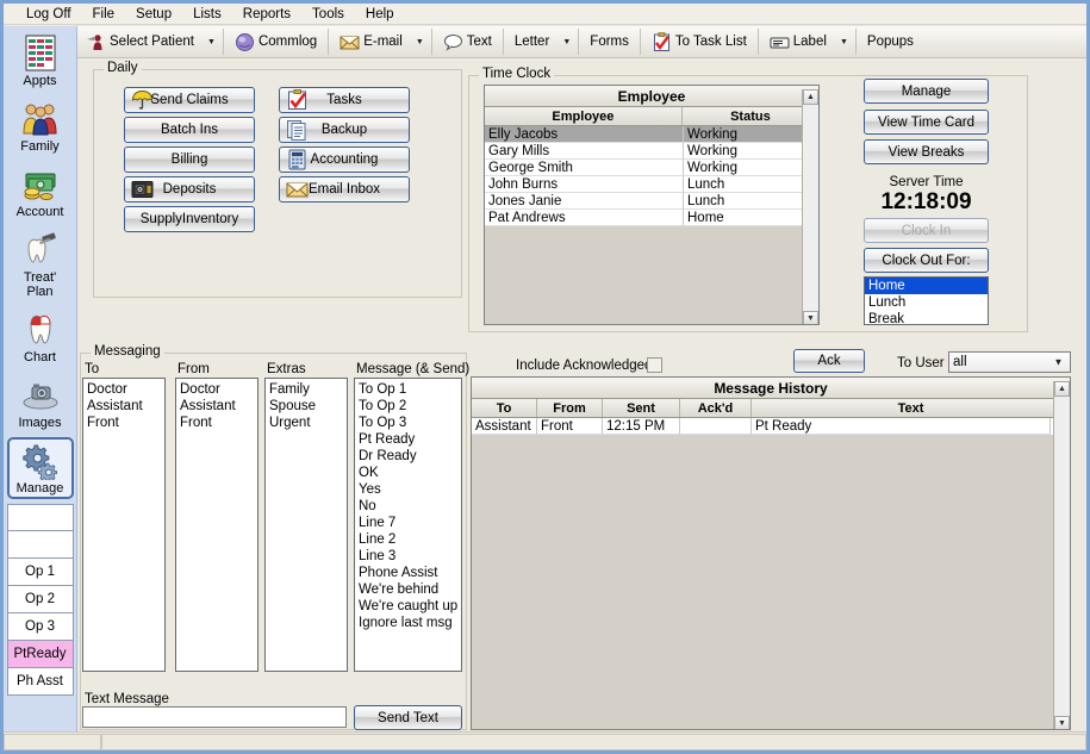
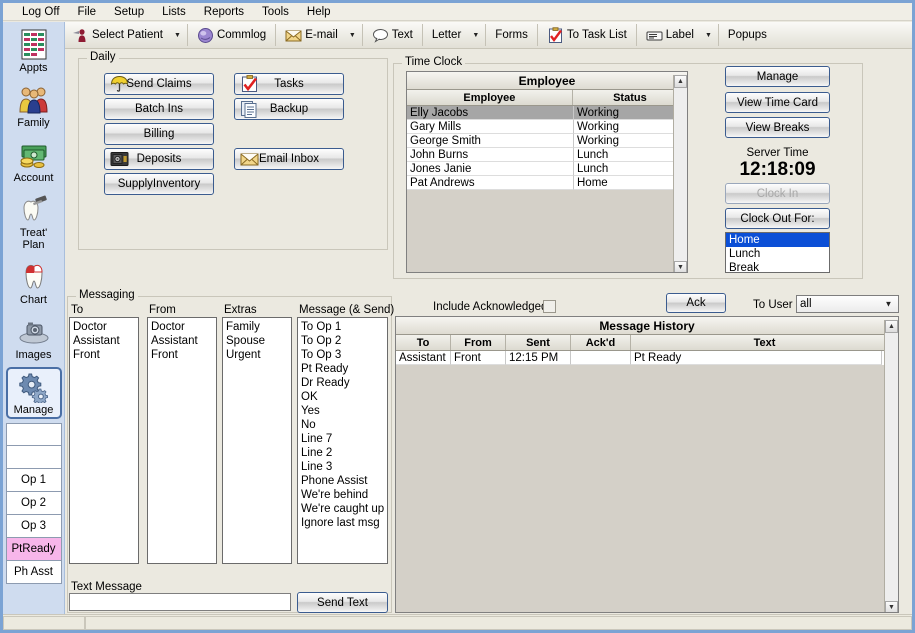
  Log Off
  File
  Setup
  Lists
  Reports
  Tools
  Help
  Select Patient
  Commlog
  E-mail
  Text
  Letter
  Forms
  To Task List
  Label
  Popups
  Appts
  Family
  Account
  Treat' Plan
  Chart
  Images
  Manage
  Op 1
  Op 2
  Op 3
  PtReady
  Ph Asst
  Daily
  Send Claims
  Batch Ins
  Billing
  Deposits
  SupplyInventory
  Tasks
  Backup
- Accounting
  Email Inbox
  Time Clock
  Employee
  Employee
  Status
  Elly Jacobs
  Working
  Gary Mills
  Working
  George Smith
  Working
  John Burns
  Lunch
  Jones Janie
  Lunch
  Pat Andrews
  Home
  Manage
  View Time Card
  View Breaks
  Server Time
  12:18:09
  Clock In
  Clock Out For:
  Home
  Lunch
  Break
  Messaging
  To
  Doctor
  Assistant
  Front
  From
  Doctor
  Assistant
  Front
  Extras
  Family
  Spouse
  Urgent
  Message (& Send)
  To Op 1
  To Op 2
  To Op 3
  Pt Ready
  Dr Ready
  OK
  Yes
  No
  Line 7
  Line 2
  Line 3
  Phone Assist
  We're behind
  We're caught up
  Ignore last msg
  Text Message
  Send Text
  Include Acknowledge
  Ack
  To User
  all
  ▼
  Message History
  To
  From
  Sent
  Ack'd
  Text
  Assistant
  Front
  12:15 PM
  Pt Ready
